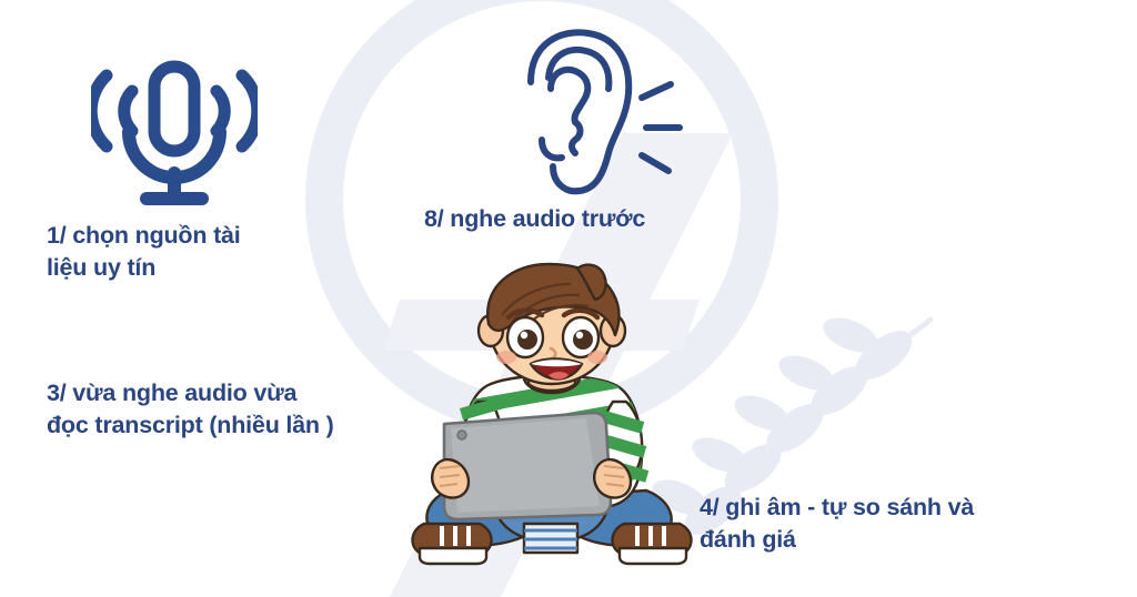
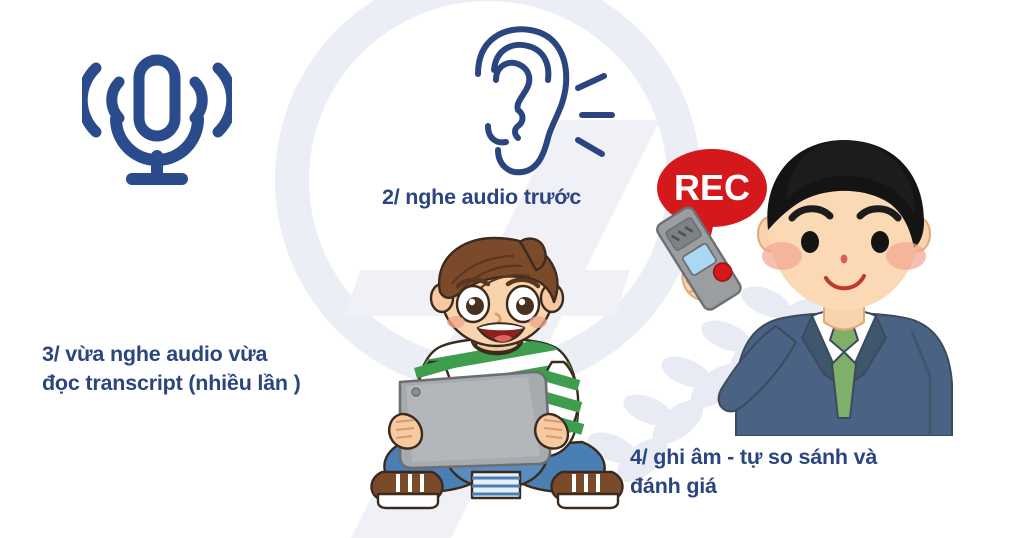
- 1/ chọn nguồn tài
- liệu uy tín
- 8/ nghe audio trước
+ 2/ nghe audio trước
  3/ vừa nghe audio vừa
  đọc transcript (nhiều lần )
+ REC
  4/ ghi âm - tự so sánh và
  đánh giá
